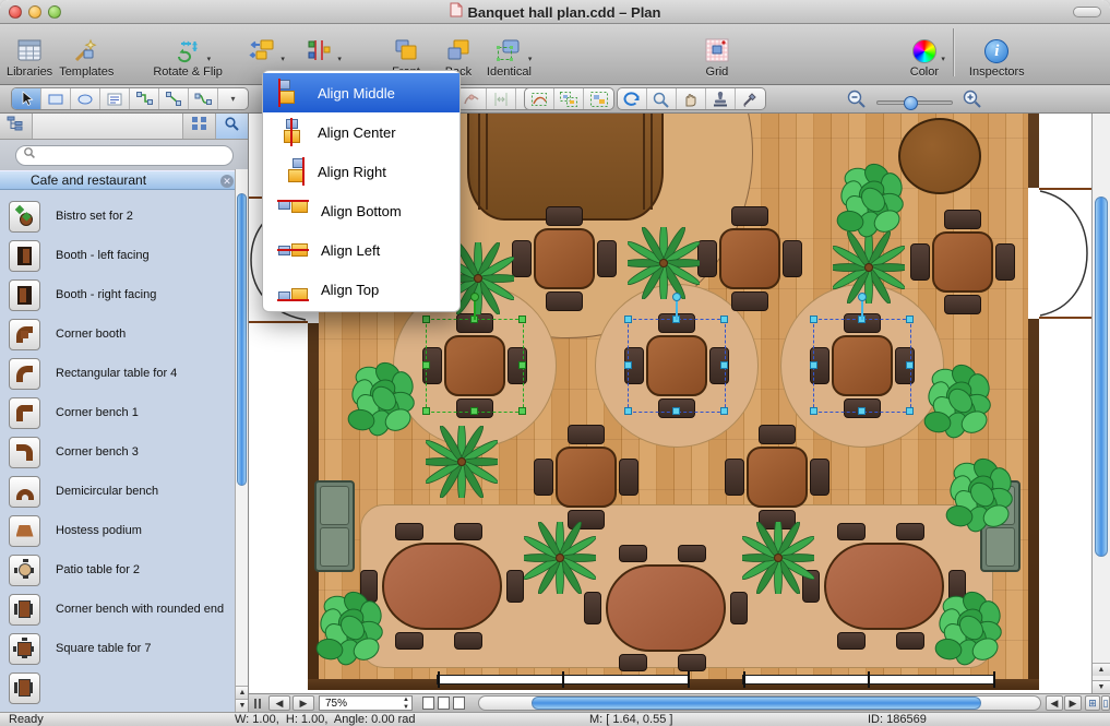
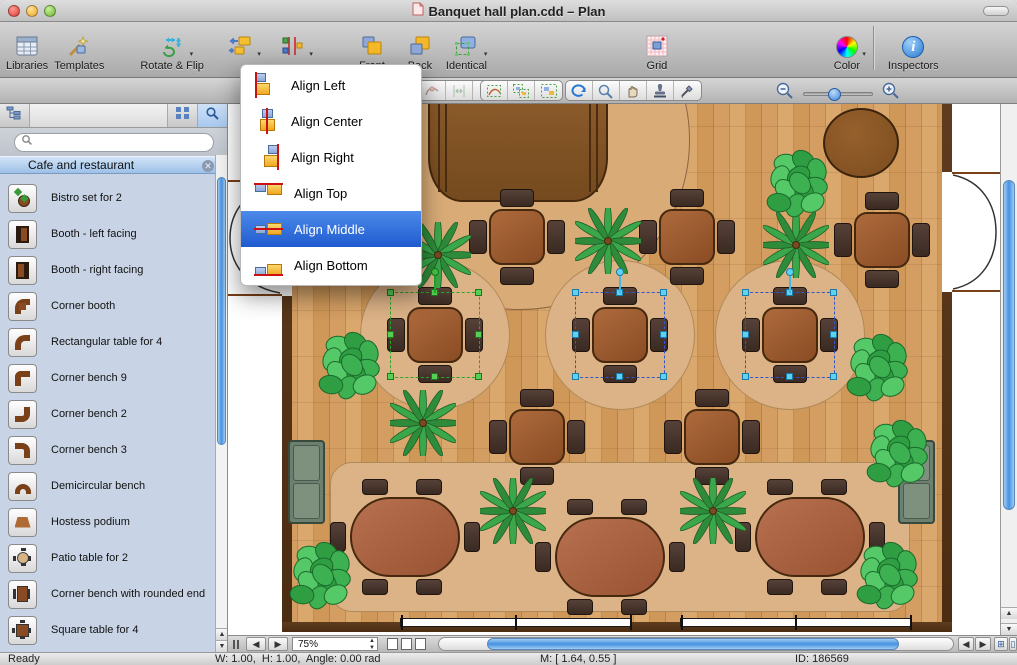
  Banquet hall plan.cdd – Plan
  Libraries
  Templates
  Rotate & Flip
  Identical
  Grid
  Color
  i
  Inspectors
- ▾
  Cafe and restaurant
  ✕
  Bistro set for 2
  Booth - left facing
  Booth - right facing
  Corner booth
  Rectangular table for 4
- Corner bench 1
+ Corner bench 9
+ Corner bench 2
  Corner bench 3
  Demicircular bench
  Hostess podium
  Patio table for 2
  Corner bench with rounded end
- Square table for 7
+ Square table for 4
  ◀
  ▶
  75%
  ◀
  ▶
  ⊞
  ▯
  Ready
  W: 1.00, H: 1.00, Angle: 0.00 rad
  M: [ 1.64, 0.55 ]
  ID: 186569
- Align Middle
+ Align Left
  Align Center
  Align Right
- Align Bottom
+ Align Top
- Align Left
+ Align Middle
- Align Top
+ Align Bottom
